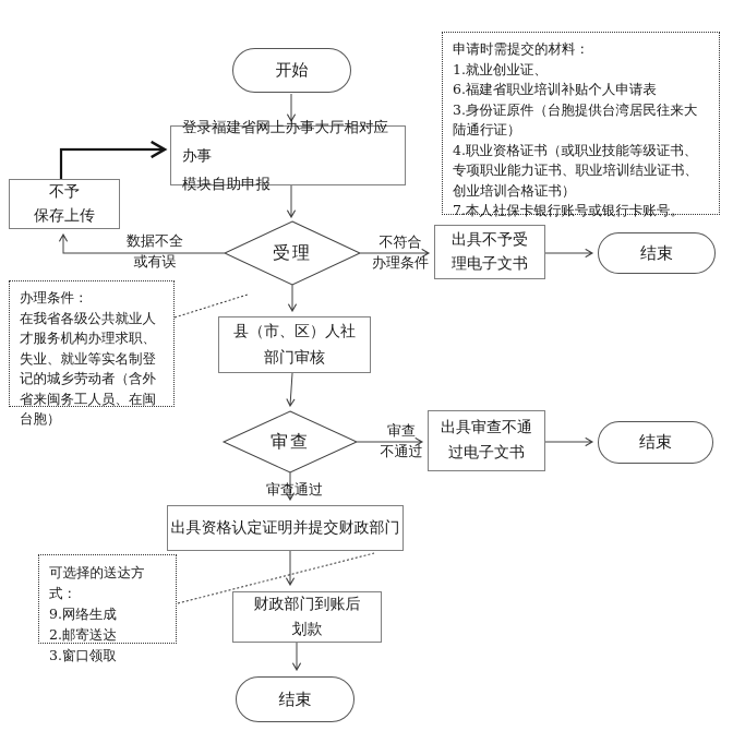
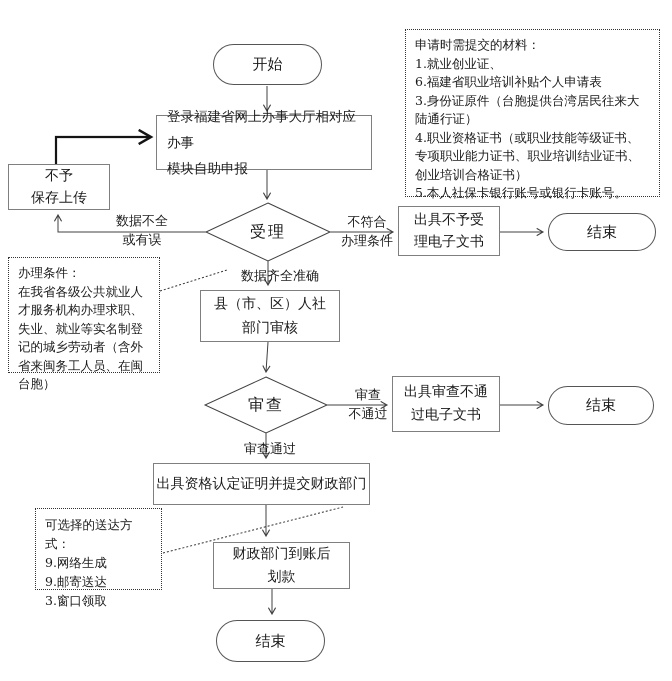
  开始
  登录福建省网上办事大厅相对应办事
  模块自助申报
  不予
  保存上传
  受理
  出具不予受
  理电子文书
  结束
  县（市、区）人社
  部门审核
  审查
  出具审查不通
  过电子文书
  结束
  出具资格认定证明并提交财政部门
  财政部门到账后
  划款
  结束
  数据不全
  或有误
  不符合
  办理条件
+ 数据齐全准确
  审查
  不通过
  审查通过
  申请时需提交的材料：
  1.就业创业证、
  6.福建省职业培训补贴个人申请表
  3.身份证原件（台胞提供台湾居民往来大陆通行证）
  4.职业资格证书（或职业技能等级证书、专项职业能力证书、职业培训结业证书、创业培训合格证书）
- 7.本人社保卡银行账号或银行卡账号。
+ 5.本人社保卡银行账号或银行卡账号。
  办理条件：
  在我省各级公共就业人才服务机构办理求职、失业、就业等实名制登记的城乡劳动者（含外省来闽务工人员、在闽台胞）
  可选择的送达方式：
  9.网络生成
- 2.邮寄送达
+ 9.邮寄送达
  3.窗口领取
